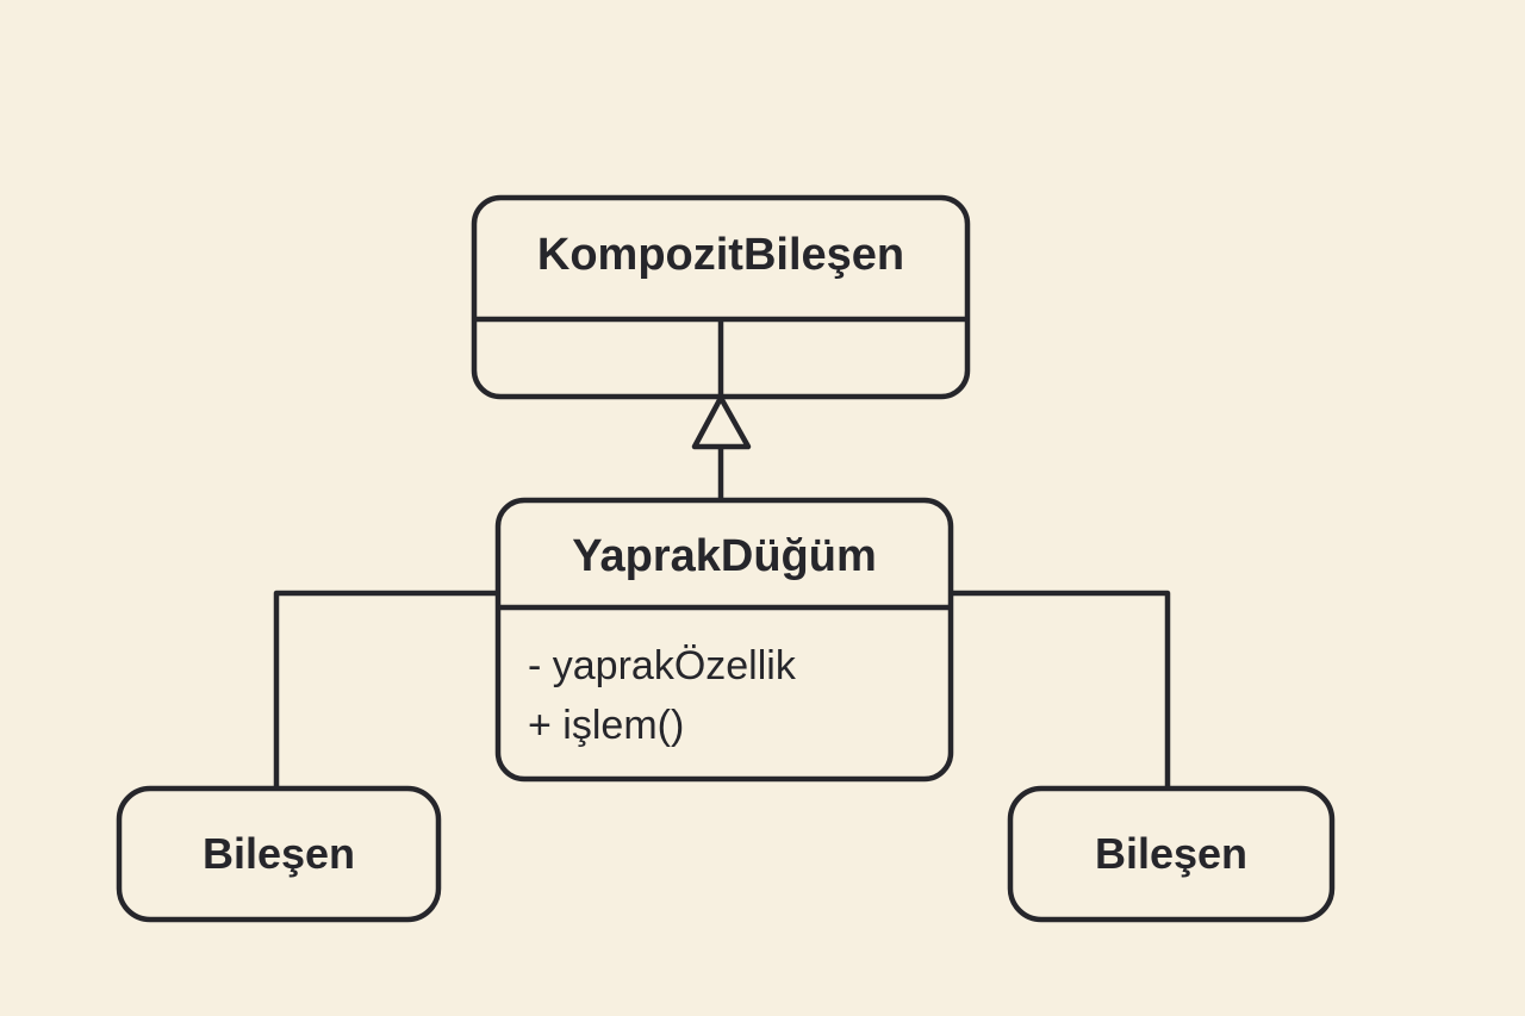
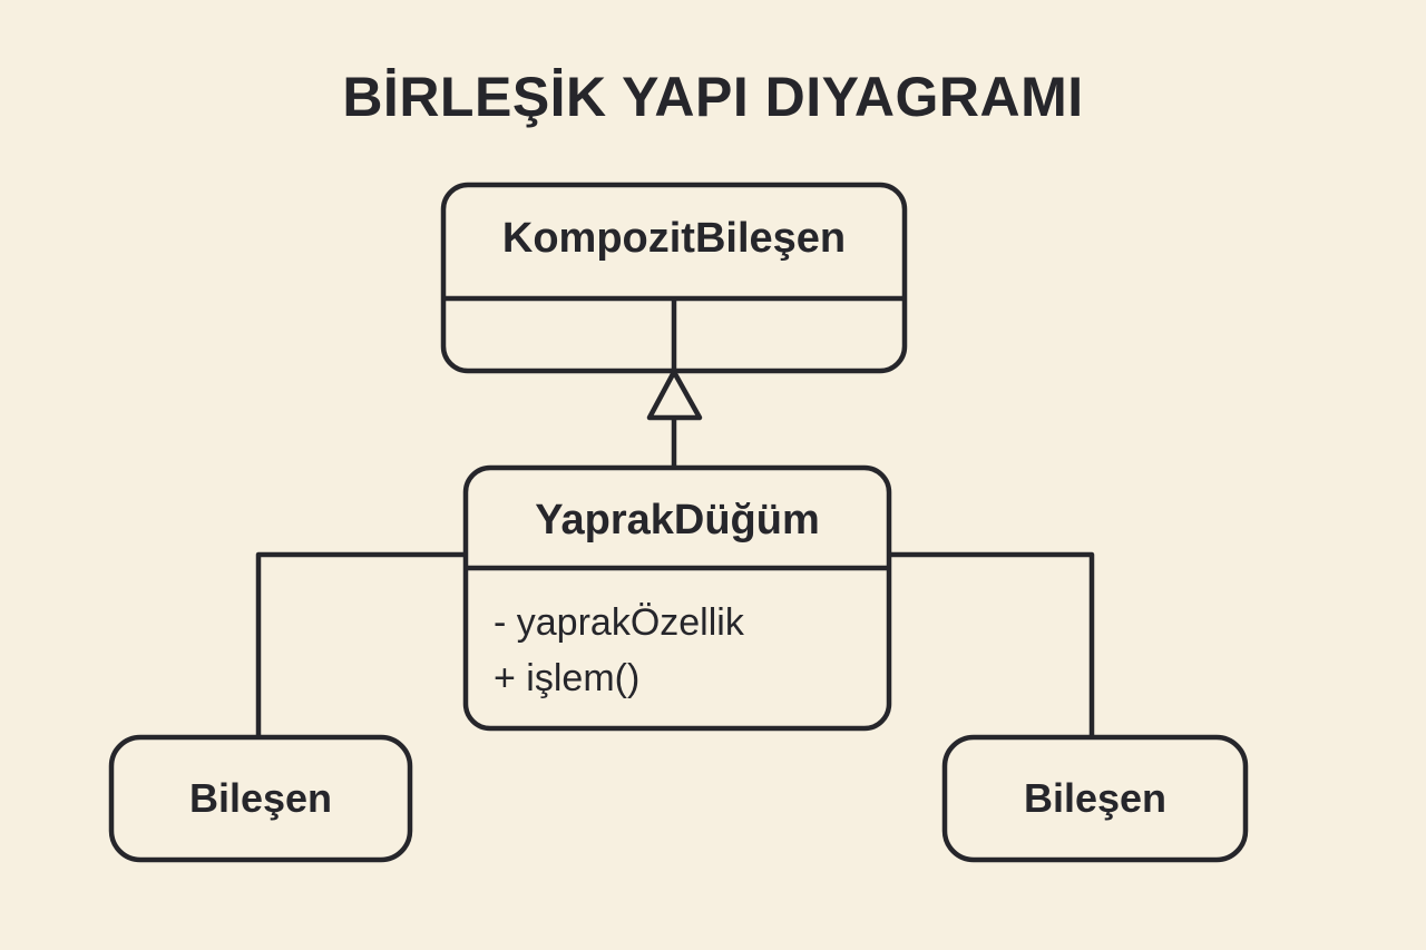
+ BİRLEŞİK YAPI DIYAGRAMI
  KompozitBileşen
  YaprakDüğüm
  - yaprakÖzellik
  + işlem()
  Bileşen
  Bileşen
